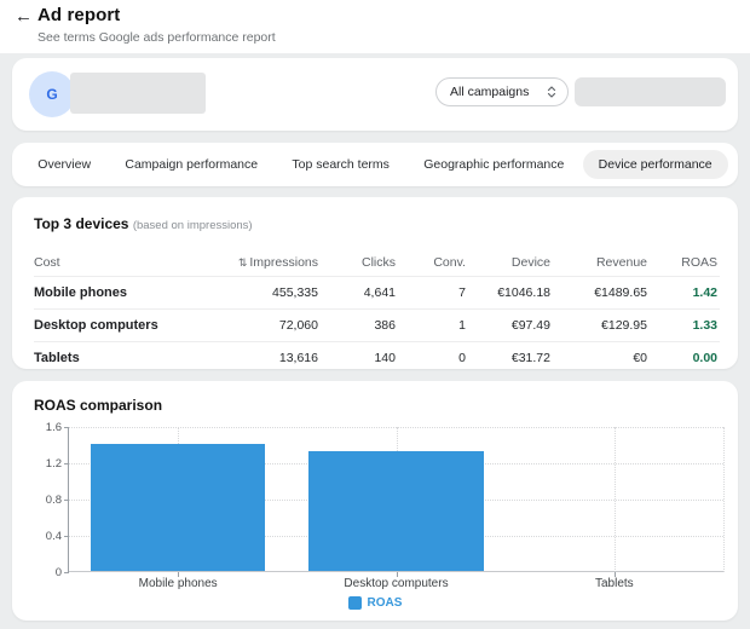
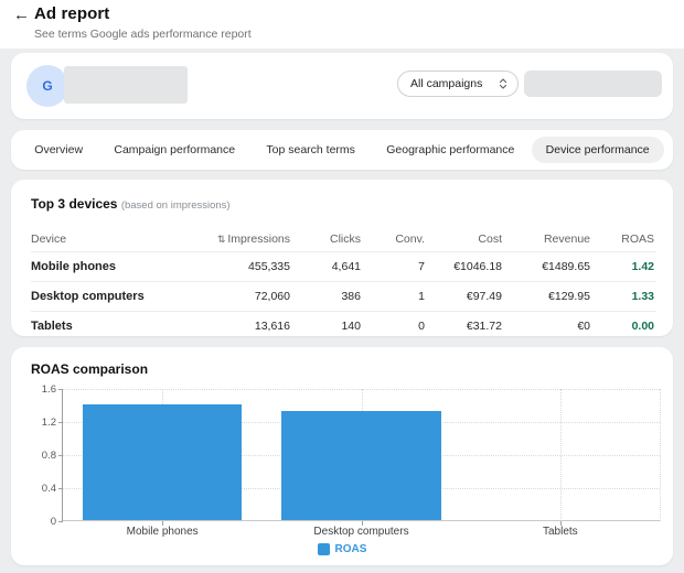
  ←
  Ad report
  See terms Google ads performance report
  G
  All campaigns
  Overview
  Campaign performance
  Top search terms
  Geographic performance
  Device performance
  Top 3 devices (based on impressions)
- Cost
+ Device
  ⇅ Impressions
  Clicks
  Conv.
- Device
+ Cost
  Revenue
  ROAS
  Mobile phones
  455,335
  4,641
  7
  €1046.18
  €1489.65
  1.42
  Desktop computers
  72,060
  386
  1
  €97.49
  €129.95
  1.33
  Tablets
  13,616
  140
  0
  €31.72
  €0
  0.00
  ROAS comparison
  0
  0.4
  0.8
  1.2
  1.6
  Mobile phones
  Desktop computers
  Tablets
  ROAS
